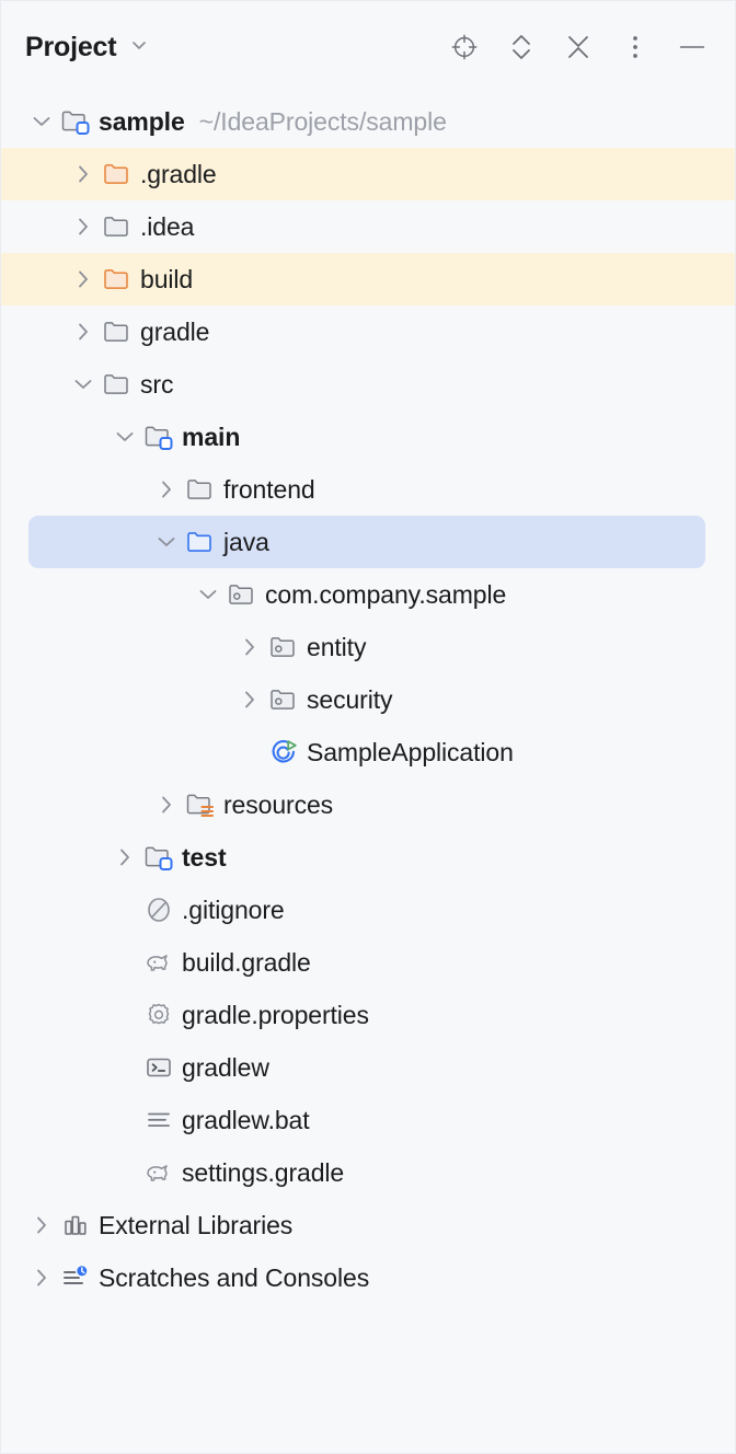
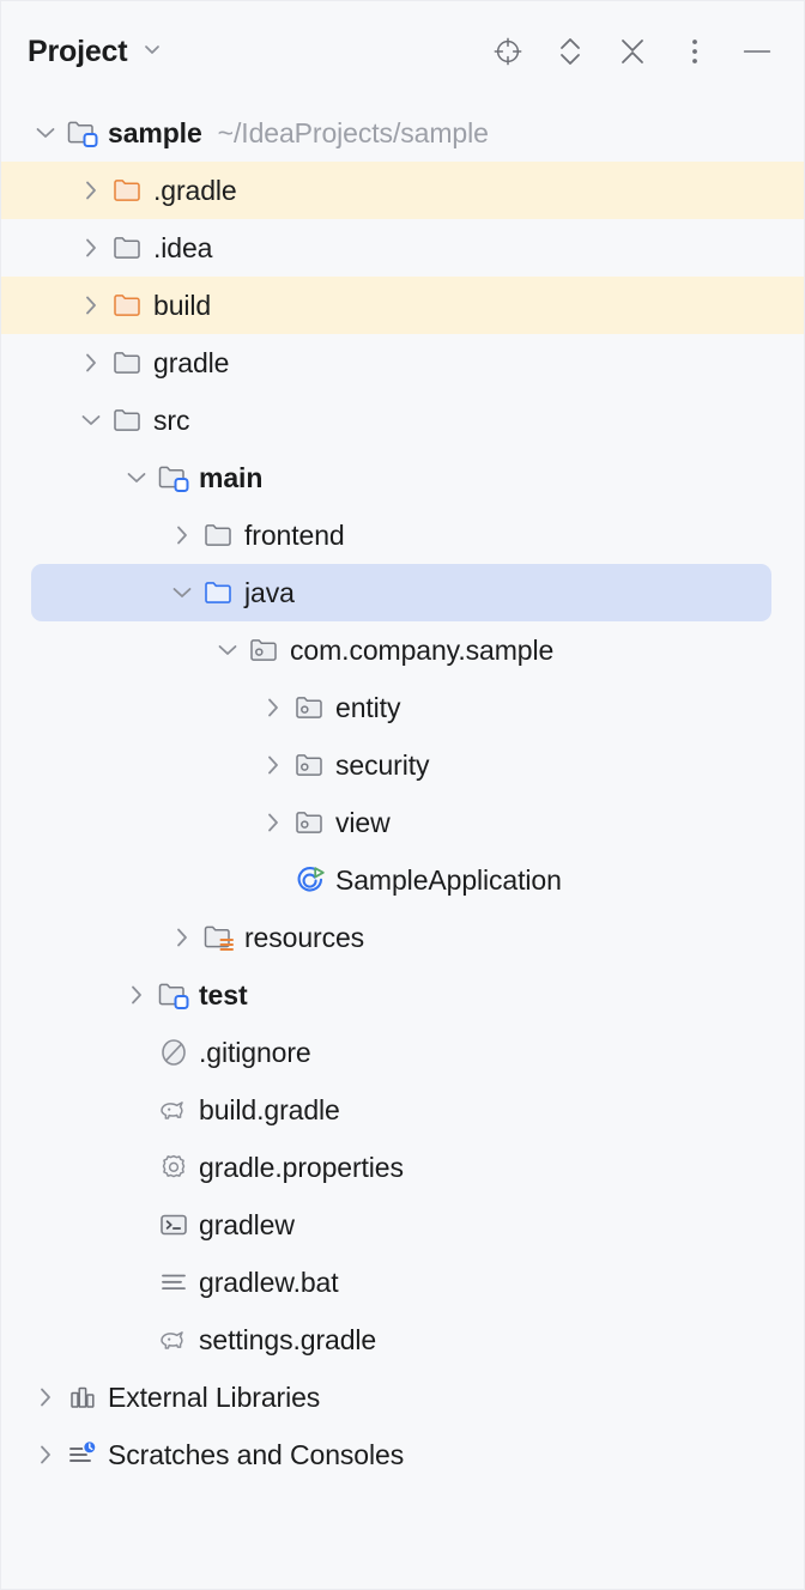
  Project
  sample
  ~/IdeaProjects/sample
  .gradle
  .idea
  build
  gradle
  src
  main
  frontend
  java
  com.company.sample
  entity
  security
+ view
  SampleApplication
  resources
  test
  .gitignore
  build.gradle
  gradle.properties
  gradlew
  gradlew.bat
  settings.gradle
  External Libraries
  Scratches and Consoles
